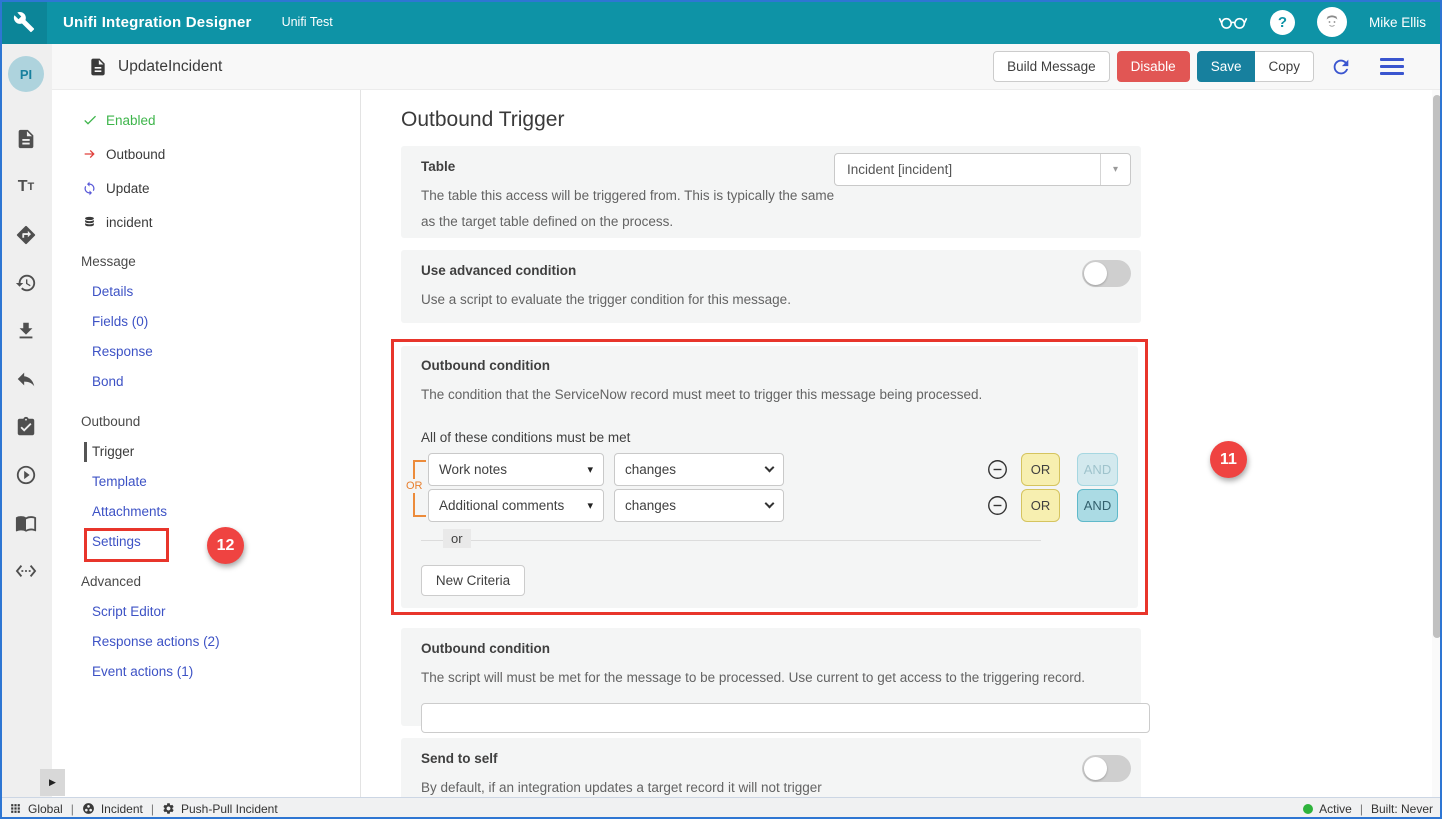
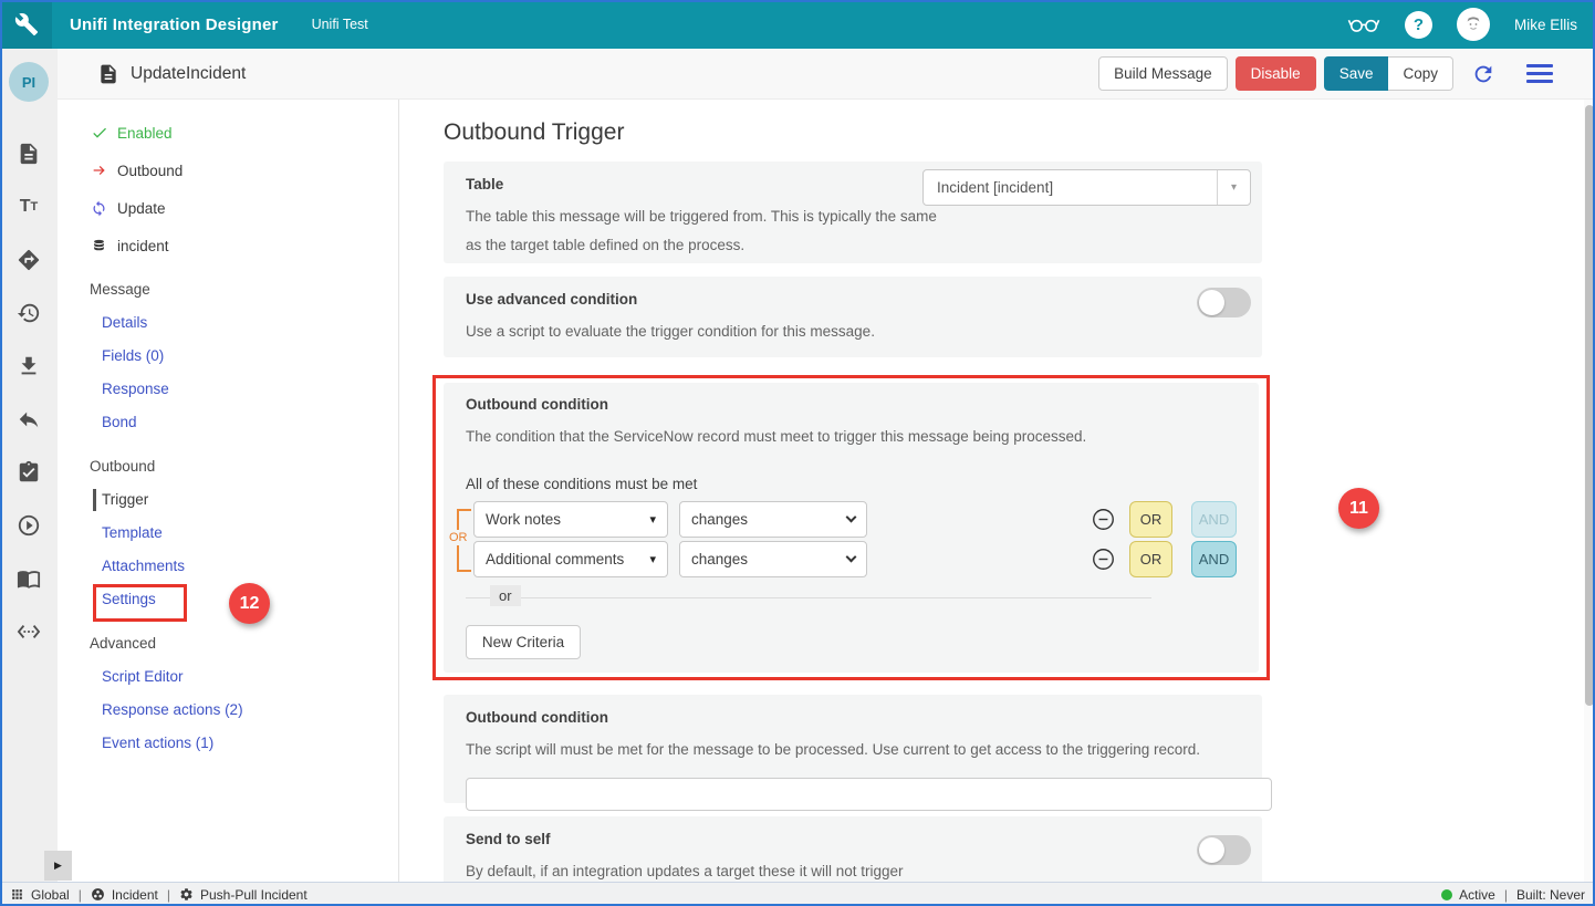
  Unifi Integration Designer
  Unifi Test
  ?
  Mike Ellis
  UpdateIncident
  Build Message
  Disable
  Save
  Copy
  PI
  T
  T
  ▶
  Enabled
  Outbound
  Update
  incident
  Message
  Details
  Fields (0)
  Response
  Bond
  Outbound
  Trigger
  Template
  Attachments
  Settings
  Advanced
  Script Editor
  Response actions (2)
  Event actions (1)
  Outbound Trigger
  Table
- The table this access will be triggered from. This is typically the same
+ The table this message will be triggered from. This is typically the same
  as the target table defined on the process.
  Incident [incident]
  ▾
  Use advanced condition
  Use a script to evaluate the trigger condition for this message.
  Outbound condition
  The condition that the ServiceNow record must meet to trigger this message being processed.
  All of these conditions must be met
  OR
  Work notes
  ▾
  changes
  OR
  AND
  Additional comments
  ▾
  changes
  OR
  AND
  or
  New Criteria
  Outbound condition
  The script will must be met for the message to be processed. Use current to get access to the triggering record.
  Send to self
- By default, if an integration updates a target record it will not trigger
+ By default, if an integration updates a target these it will not trigger
  Global
  |
  Incident
  |
  Push-Pull Incident
  Active
  |
  Built: Never
  11
  12
